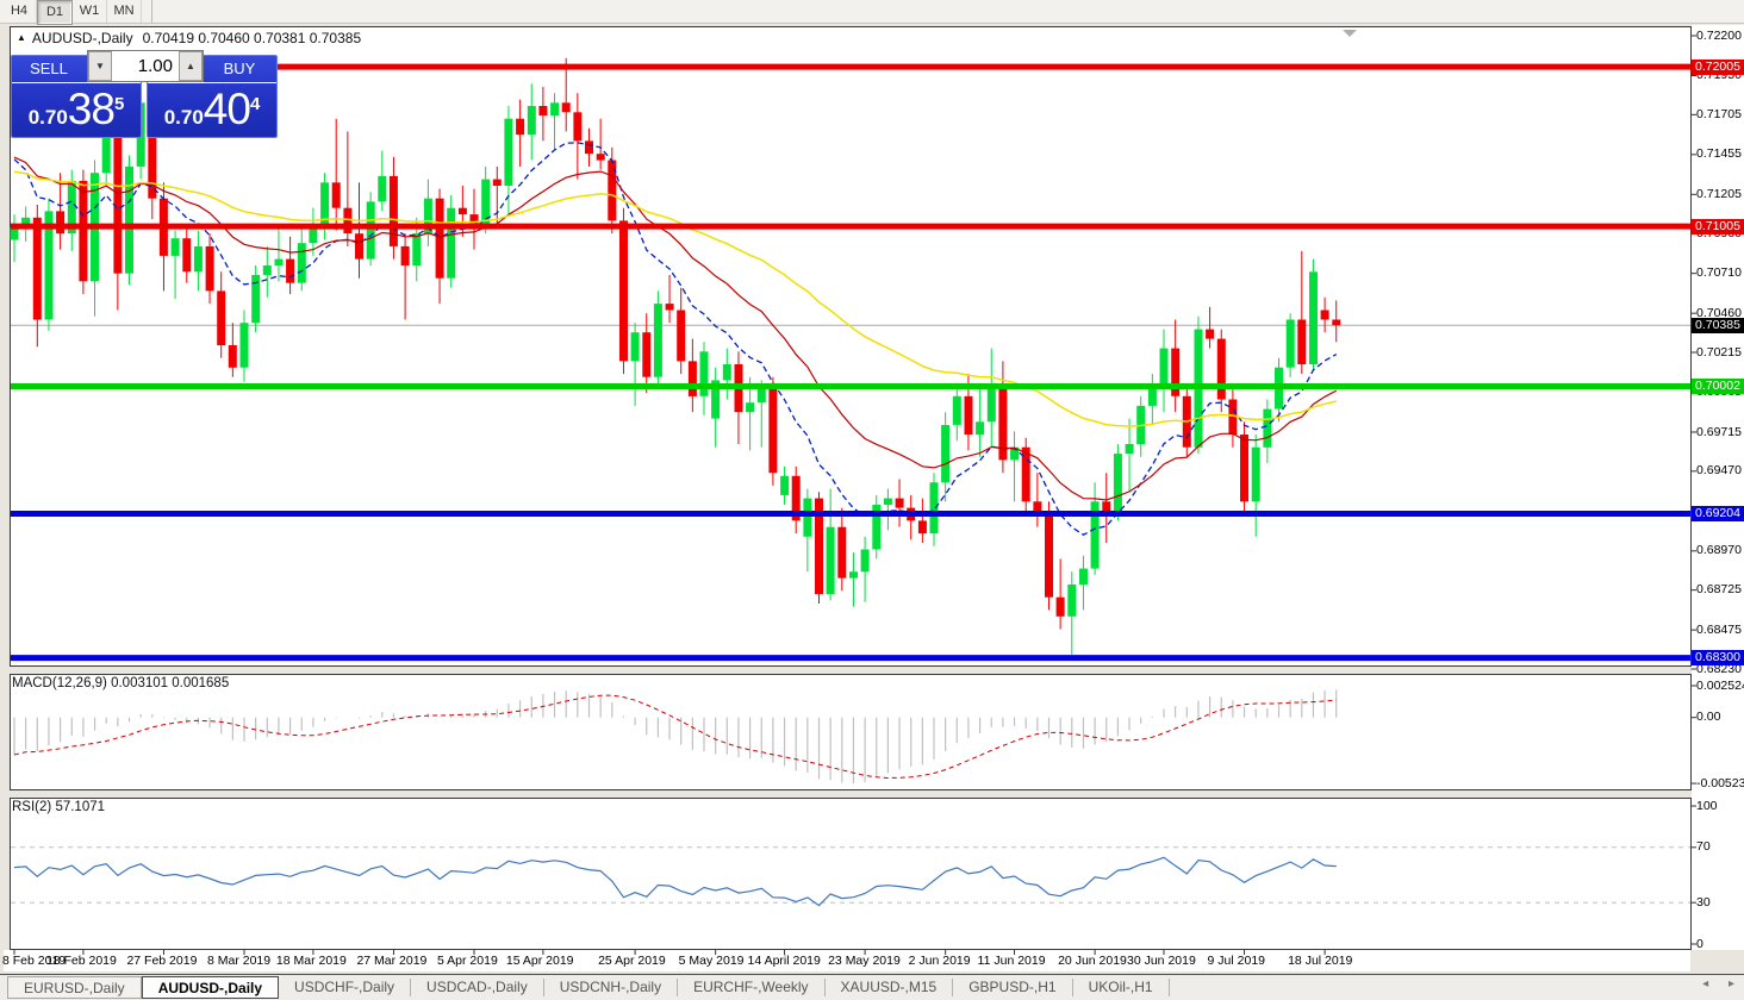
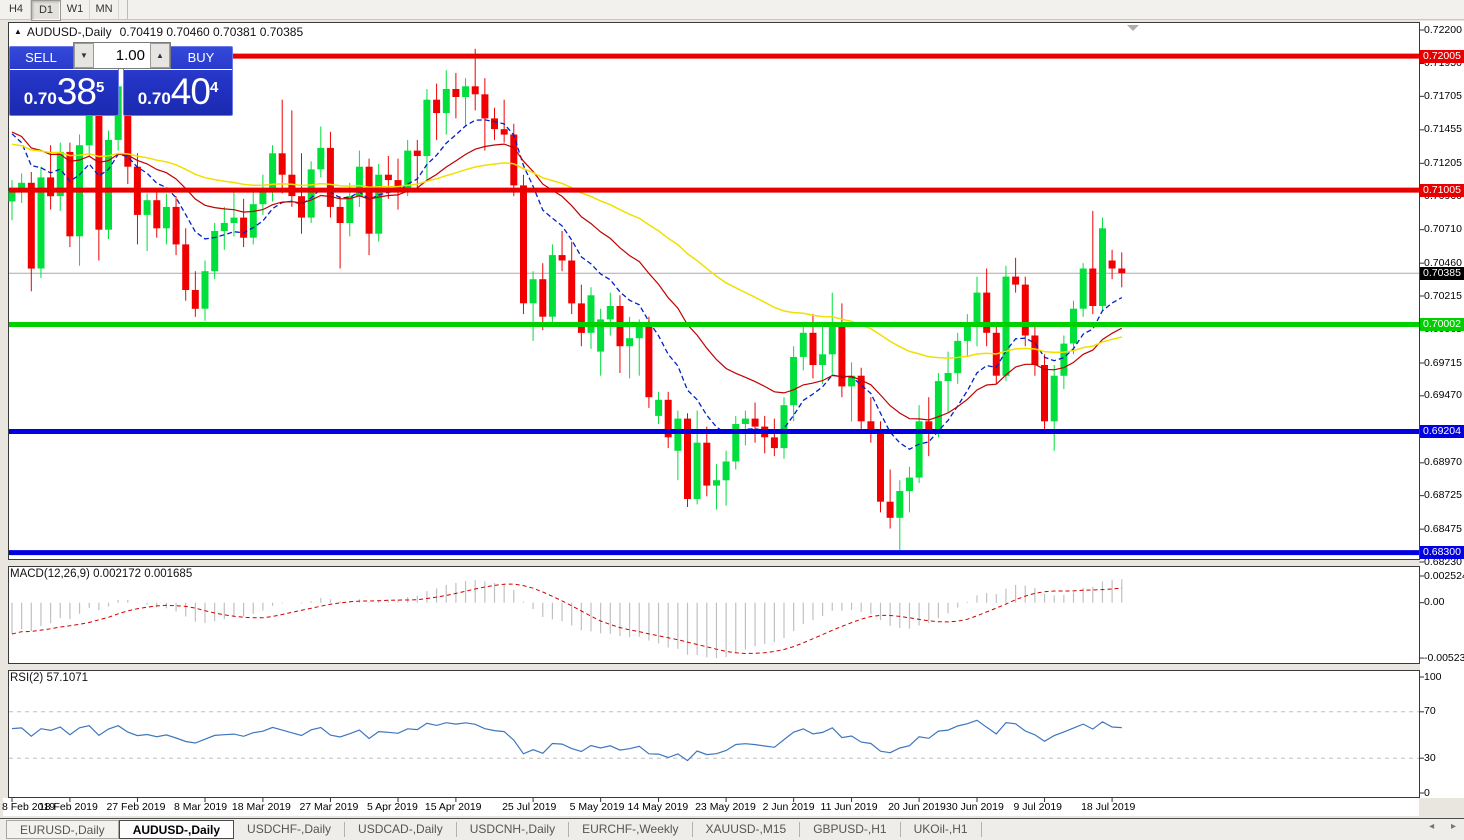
  H4
  D1
  W1
  MN
  ▲ AUDUSD-,Daily 0.70419 0.70460 0.70381 0.70385
  SELL
  0.70
  38
  5
  BUY
  0.70
  40
  4
  ▼
  1.00
  ▲
- MACD(12,26,9) 0.003101 0.001685
+ MACD(12,26,9) 0.002172 0.001685
  RSI(2) 57.1071
  0.72200
  0.71950
  0.71705
  0.71455
  0.71205
  0.70710
  0.70460
  0.70215
  0.69715
  0.69470
  0.68970
  0.68725
  0.68475
  0.68230
  0.00252
  0.00
  -0.00523
  100
  70
  30
  0
  0.72005
  0.71005
  0.70002
  0.69204
  0.68300
  0.70385
  8 Feb 2019
  18 Feb 2019
  27 Feb 2019
  8 Mar 2019
  18 Mar 2019
  27 Mar 2019
  5 Apr 2019
  15 Apr 2019
- 25 Apr 2019
+ 25 Jul 2019
  5 May 2019
- 14 April 2019
+ 14 May 2019
  23 May 2019
  2 Jun 2019
  11 Jun 2019
  20 Jun 2019
  30 Jun 2019
  9 Jul 2019
  18 Jul 2019
  EURUSD-,Daily
  AUDUSD-,Daily
  USDCHF-,Daily
  USDCAD-,Daily
  USDCNH-,Daily
  EURCHF-,Weekly
  XAUUSD-,M15
  GBPUSD-,H1
  UKOil-,H1
  ◂ ▸
